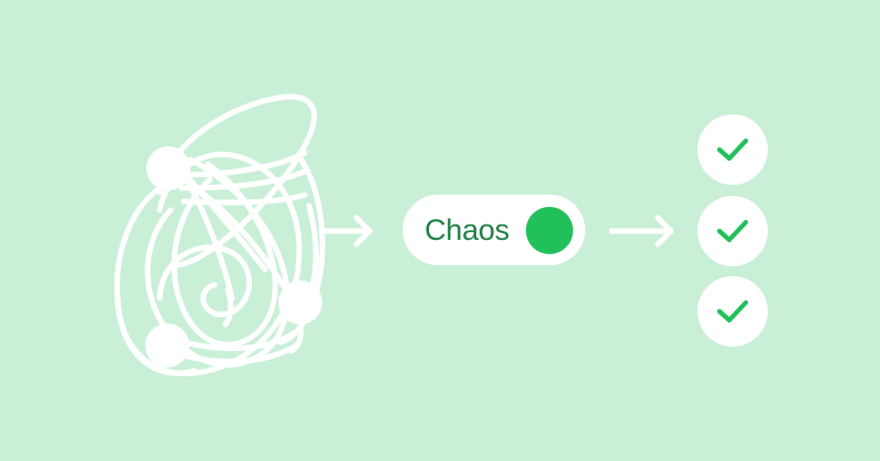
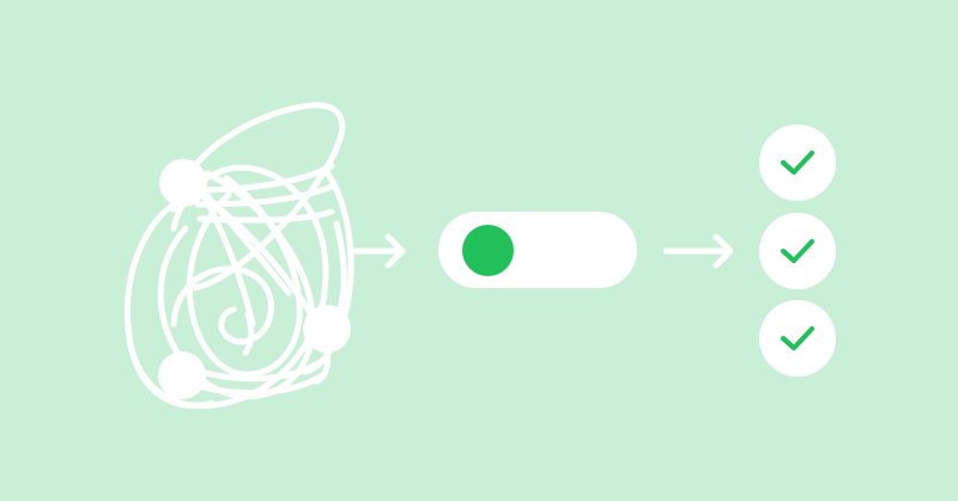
- Chaos
